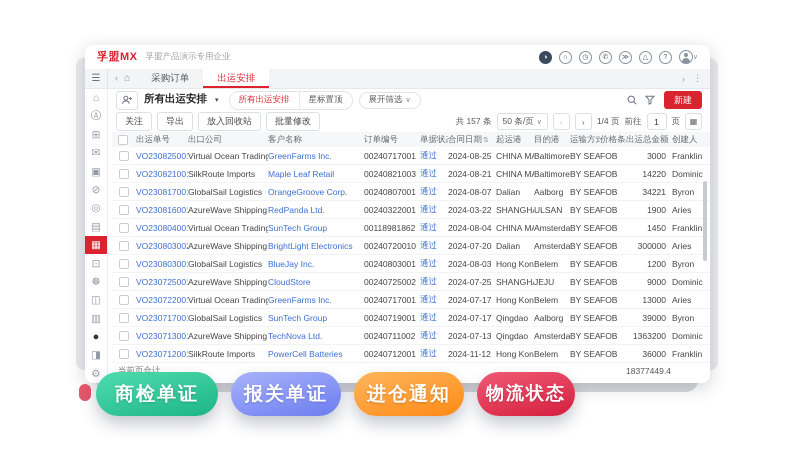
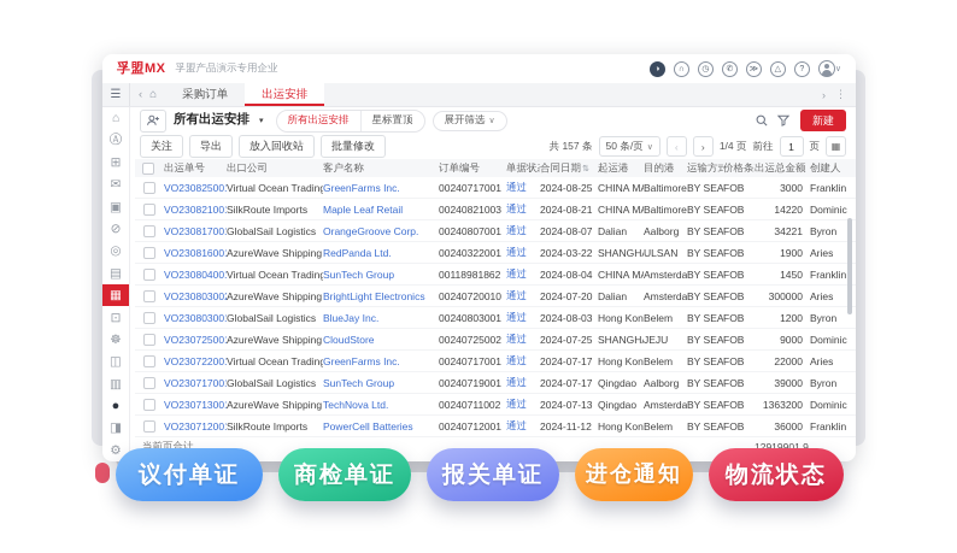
  孚盟MX
  孚盟产品演示专用企业
  ☰
  ‹
  ⌂
  采购订单
  出运安排
  ›
  ⋮
  ⌂
  Ⓐ
  ⊞
  ✉
  ▣
  ⊘
  ◎
  ▤
  ▦
  ⊡
  ☸
  ◫
  ▥
  ●
  ◨
  ⚙
  所有出运安排
  所有出运安排
  星标置顶
  展开筛选
  新建
  关注
  导出
  放入回收站
  批量修改
  共 157 条
  50 条/页
  ‹
  ›
  1/4 页
  前往
  1
  页
  ▦
  出运单号
  出口公司
  客户名称
  订单编号
  单据状
  合同日期
  起运港
  目的港
  运输方式
  价格条
  出运总金额
  创建人
  VO23082500
  Virtual Ocean Trading
  GreenFarms Inc.
  00240717001
  通过
  2024-08-25
  Baltimore
  BY SEA
  FOB
  3000
  Franklin
  VO23082100
  SilkRoute Imports
  Maple Leaf Retail
  00240821003
  通过
  2024-08-21
  Baltimore
  BY SEA
  FOB
  14220
  Dominic
  VO23081700
  GlobalSail Logistics
  OrangeGroove Corp.
  00240807001
  通过
  2024-08-07
  Dalian
  Aalborg
  BY SEA
  FOB
  34221
  Byron
  VO23081600
  AzureWave Shipping
  RedPanda Ltd.
  00240322001
  通过
  2024-03-22
  SHANGH
  ULSAN
  BY SEA
  FOB
  1900
  Aries
  VO23080400
  Virtual Ocean Trading
  SunTech Group
  00118981862
  通过
  2024-08-04
  Amsterda
  BY SEA
  FOB
  1450
  Franklin
  VO23080300
  AzureWave Shipping
  BrightLight Electronics
  00240720010
  通过
  2024-07-20
  Dalian
  Amsterda
  BY SEA
  FOB
  300000
  Aries
  VO23080300
  GlobalSail Logistics
  BlueJay Inc.
  00240803001
  通过
  2024-08-03
  Hong Kon
  Belem
  BY SEA
  FOB
  1200
  Byron
  VO23072500
  AzureWave Shipping
  CloudStore
  00240725002
  通过
  2024-07-25
  SHANGH
  JEJU
  BY SEA
  FOB
  9000
  Dominic
  VO23072200
  Virtual Ocean Trading
  GreenFarms Inc.
  00240717001
  通过
  2024-07-17
  Hong Kon
  Belem
  BY SEA
  FOB
- 13000
+ 22000
  Aries
  VO23071700
  GlobalSail Logistics
  SunTech Group
  00240719001
  通过
  2024-07-17
  Qingdao
  Aalborg
  BY SEA
  FOB
  39000
  Byron
  VO23071300
  AzureWave Shipping
  TechNova Ltd.
  00240711002
  通过
  2024-07-13
  Qingdao
  Amsterda
  BY SEA
  FOB
  1363200
  Dominic
  VO23071200
  SilkRoute Imports
  PowerCell Batteries
  00240712001
  通过
  2024-11-12
  Hong Kon
  Belem
  BY SEA
  FOB
  36000
  Franklin
  当前页合计
- 18377449.4
+ 12919901.9
+ 议付单证
  商检单证
  报关单证
  进仓通知
  物流状态
